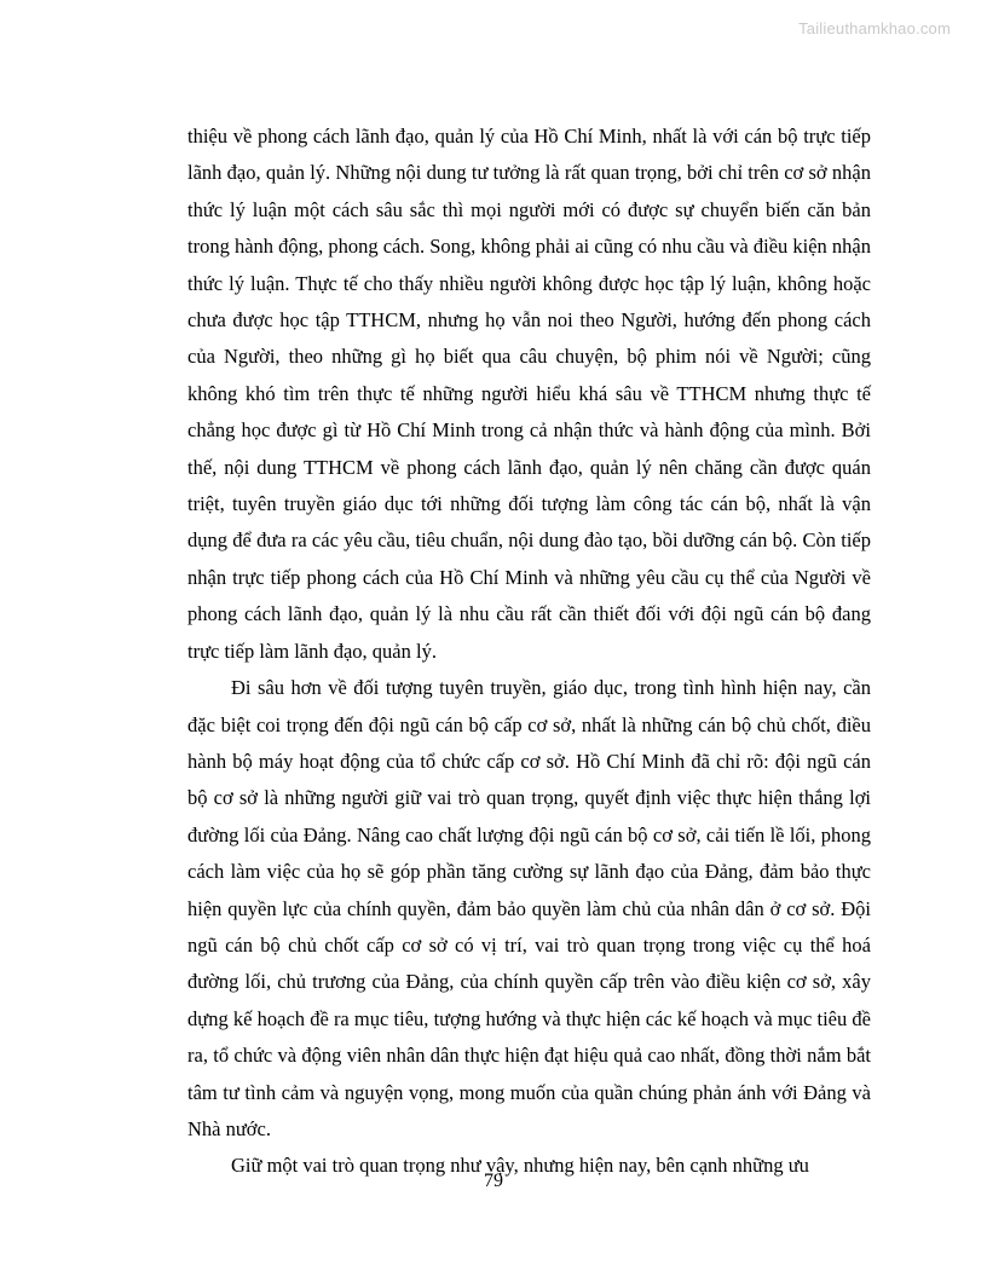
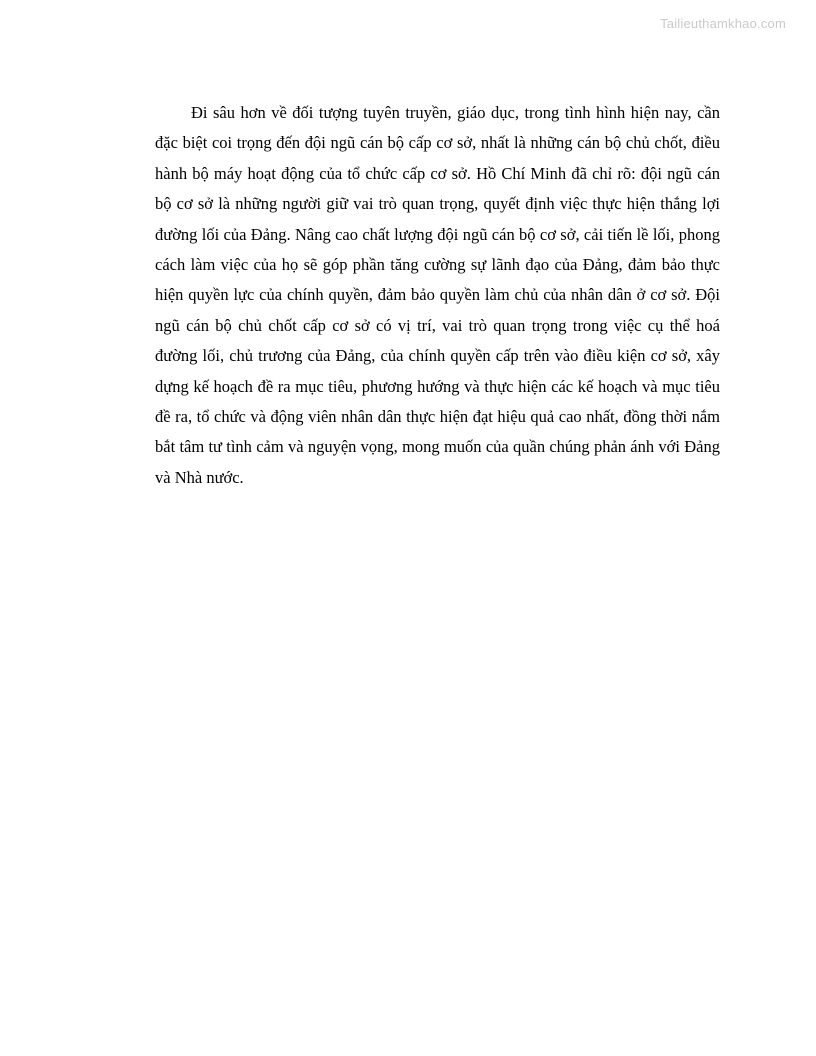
  Tailieuthamkhao.com
- thiệu về phong cách lãnh đạo, quản lý của Hồ Chí Minh, nhất là với cán bộ trực tiếp lãnh đạo, quản lý. Những nội dung tư tưởng là rất quan trọng, bởi chỉ trên cơ sở nhận thức lý luận một cách sâu sắc thì mọi người mới có được sự chuyển biến căn bản trong hành động, phong cách. Song, không phải ai cũng có nhu cầu và điều kiện nhận thức lý luận. Thực tế cho thấy nhiều người không được học tập lý luận, không hoặc chưa được học tập TTHCM, nhưng họ vẫn noi theo Người, hướng đến phong cách của Người, theo những gì họ biết qua câu chuyện, bộ phim nói về Người; cũng không khó tìm trên thực tế những người hiểu khá sâu về TTHCM nhưng thực tế chẳng học được gì từ Hồ Chí Minh trong cả nhận thức và hành động của mình. Bởi thế, nội dung TTHCM về phong cách lãnh đạo, quản lý nên chăng cần được quán triệt, tuyên truyền giáo dục tới những đối tượng làm công tác cán bộ, nhất là vận dụng để đưa ra các yêu cầu, tiêu chuẩn, nội dung đào tạo, bồi dưỡng cán bộ. Còn tiếp nhận trực tiếp phong cách của Hồ Chí Minh và những yêu cầu cụ thể của Người về phong cách lãnh đạo, quản lý là nhu cầu rất cần thiết đối với đội ngũ cán bộ đang trực tiếp làm lãnh đạo, quản lý.
- Đi sâu hơn về đối tượng tuyên truyền, giáo dục, trong tình hình hiện nay, cần đặc biệt coi trọng đến đội ngũ cán bộ cấp cơ sở, nhất là những cán bộ chủ chốt, điều hành bộ máy hoạt động của tổ chức cấp cơ sở. Hồ Chí Minh đã chỉ rõ: đội ngũ cán bộ cơ sở là những người giữ vai trò quan trọng, quyết định việc thực hiện thắng lợi đường lối của Đảng. Nâng cao chất lượng đội ngũ cán bộ cơ sở, cải tiến lề lối, phong cách làm việc của họ sẽ góp phần tăng cường sự lãnh đạo của Đảng, đảm bảo thực hiện quyền lực của chính quyền, đảm bảo quyền làm chủ của nhân dân ở cơ sở. Đội ngũ cán bộ chủ chốt cấp cơ sở có vị trí, vai trò quan trọng trong việc cụ thể hoá đường lối, chủ trương của Đảng, của chính quyền cấp trên vào điều kiện cơ sở, xây dựng kế hoạch đề ra mục tiêu, tượng hướng và thực hiện các kế hoạch và mục tiêu đề ra, tổ chức và động viên nhân dân thực hiện đạt hiệu quả cao nhất, đồng thời nắm bắt tâm tư tình cảm và nguyện vọng, mong muốn của quần chúng phản ánh với Đảng và Nhà nước.
+ Đi sâu hơn về đối tượng tuyên truyền, giáo dục, trong tình hình hiện nay, cần đặc biệt coi trọng đến đội ngũ cán bộ cấp cơ sở, nhất là những cán bộ chủ chốt, điều hành bộ máy hoạt động của tổ chức cấp cơ sở. Hồ Chí Minh đã chỉ rõ: đội ngũ cán bộ cơ sở là những người giữ vai trò quan trọng, quyết định việc thực hiện thắng lợi đường lối của Đảng. Nâng cao chất lượng đội ngũ cán bộ cơ sở, cải tiến lề lối, phong cách làm việc của họ sẽ góp phần tăng cường sự lãnh đạo của Đảng, đảm bảo thực hiện quyền lực của chính quyền, đảm bảo quyền làm chủ của nhân dân ở cơ sở. Đội ngũ cán bộ chủ chốt cấp cơ sở có vị trí, vai trò quan trọng trong việc cụ thể hoá đường lối, chủ trương của Đảng, của chính quyền cấp trên vào điều kiện cơ sở, xây dựng kế hoạch đề ra mục tiêu, phương hướng và thực hiện các kế hoạch và mục tiêu đề ra, tổ chức và động viên nhân dân thực hiện đạt hiệu quả cao nhất, đồng thời nắm bắt tâm tư tình cảm và nguyện vọng, mong muốn của quần chúng phản ánh với Đảng và Nhà nước.
- Giữ một vai trò quan trọng như vậy, nhưng hiện nay, bên cạnh những ưu
- 79
